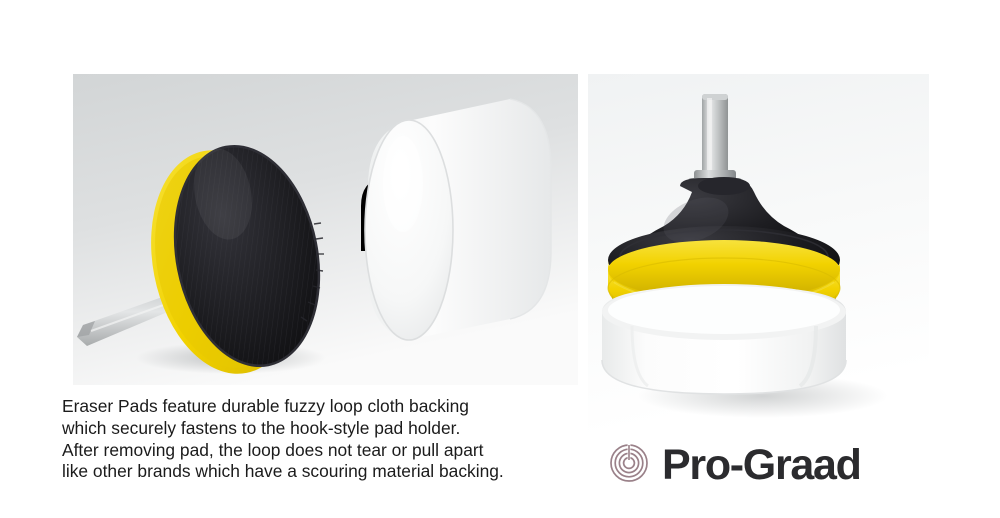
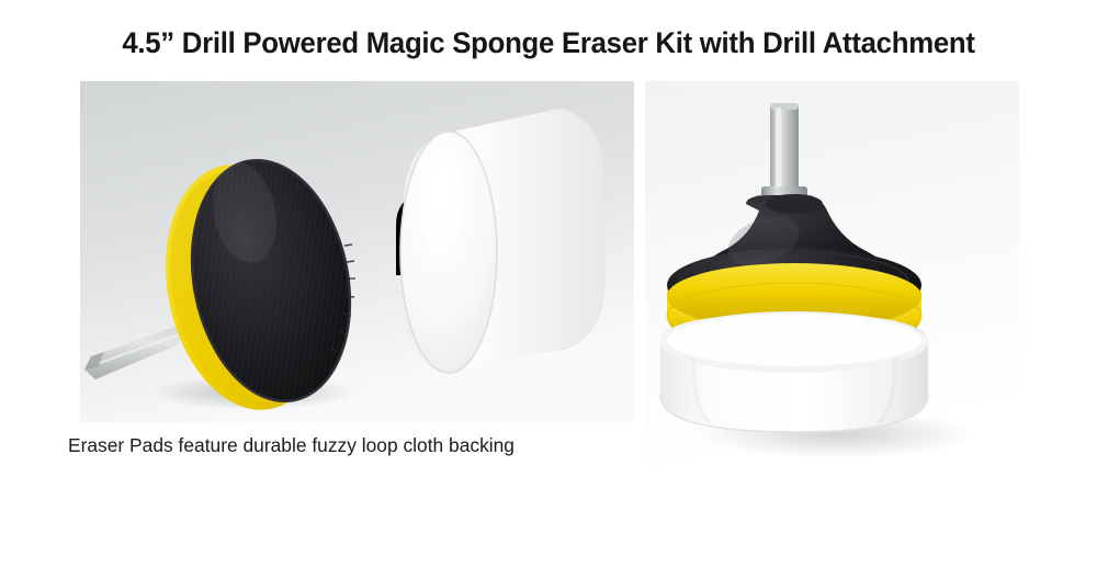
+ 4.5” Drill Powered Magic Sponge Eraser Kit with Drill Attachment
  Eraser Pads feature durable fuzzy loop cloth backing
- which securely fastens to the hook-style pad holder.
- After removing pad, the loop does not tear or pull apart
- like other brands which have a scouring material backing.
- Pro-Graad
